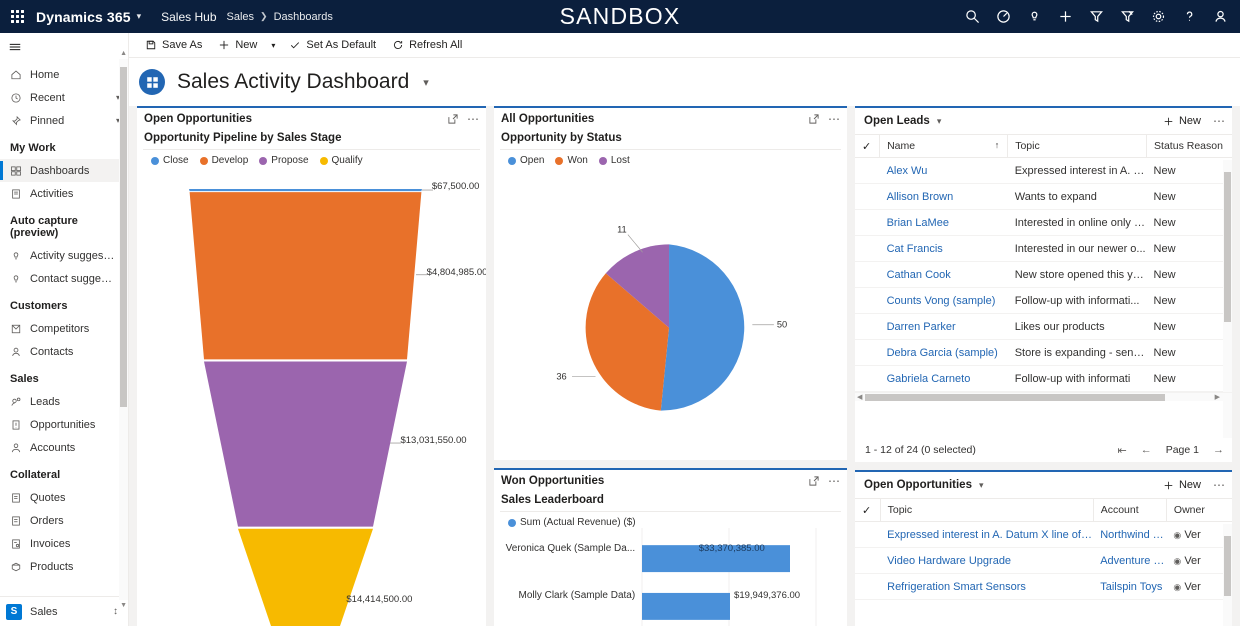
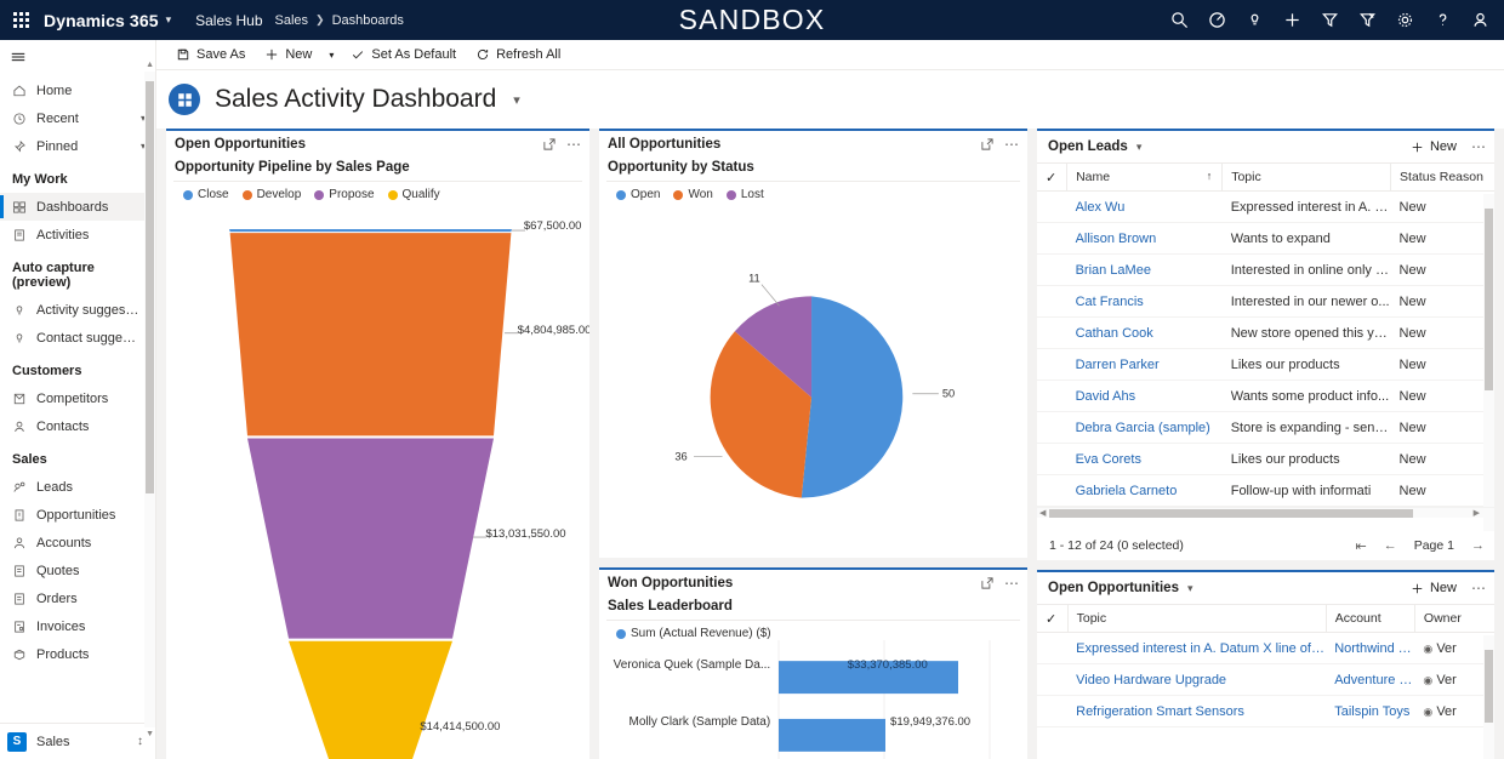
  Dynamics 365
  ▾
  Sales Hub
  Sales
  ❯
  Dashboards
  SANDBOX
  Home
  Recent
  ▾
  Pinned
  ▾
  My Work
  Dashboards
  Activities
  Auto capture (preview)
  Activity suggestio
  Contact suggestio
  Customers
  Competitors
  Contacts
  Sales
  Leads
  Opportunities
  Accounts
- Collateral
  Quotes
  Orders
  Invoices
  Products
  S
  Sales
  ↕
  Save As
  New
  ▾
  Set As Default
  Refresh All
  Sales Activity Dashboard
  ▾
  Open Opportunities
  ⋯
- Opportunity Pipeline by Sales Stage
+ Opportunity Pipeline by Sales Page
  Close
  Develop
  Propose
  Qualify
  $67,500.00
  $4,804,985.00
  $13,031,550.00
  $14,414,500.00
  All Opportunities
  ⋯
  Opportunity by Status
  Open
  Won
  Lost
  50
  36
  11
  Won Opportunities
  ⋯
  Sales Leaderboard
  Sum (Actual Revenue) ($)
  Veronica Quek (Sample Da...
  Molly Clark (Sample Data)
  $33,370,385.00
  $19,949,376.00
  Open Leads
  ▾
  New
  ⋯
  ✓	Name ↑	Topic	Status Reason
  	Alex Wu	Expressed interest in A. D..	New
  	Allison Brown	Wants to expand	New
  	Brian LaMee	Interested in online only s..	New
  	Cat Francis	Interested in our newer o...	New
  	Cathan Cook	New store opened this ye...	New
- 	Counts Vong (sample)	Follow-up with informati...	New
  	Darren Parker	Likes our products	New
+ 	David Ahs	Wants some product info...	New
  	Debra Garcia (sample)	Store is expanding - send..	New
+ 	Eva Corets	Likes our products	New
  	Gabriela Carneto	Follow-up with informati	New
  1 - 12 of 24 (0 selected)
  ⇤
  ←
  Page 1
  →
  Open Opportunities
  ▾
  New
  ⋯
  ✓	Topic	Account	Owner
  	Expressed interest in A. Datum X line of pr	Northwind Tra	◉ Ver
  	Video Hardware Upgrade	Adventure W	◉ Ver
  	Refrigeration Smart Sensors	Tailspin Toys	◉ Ver
